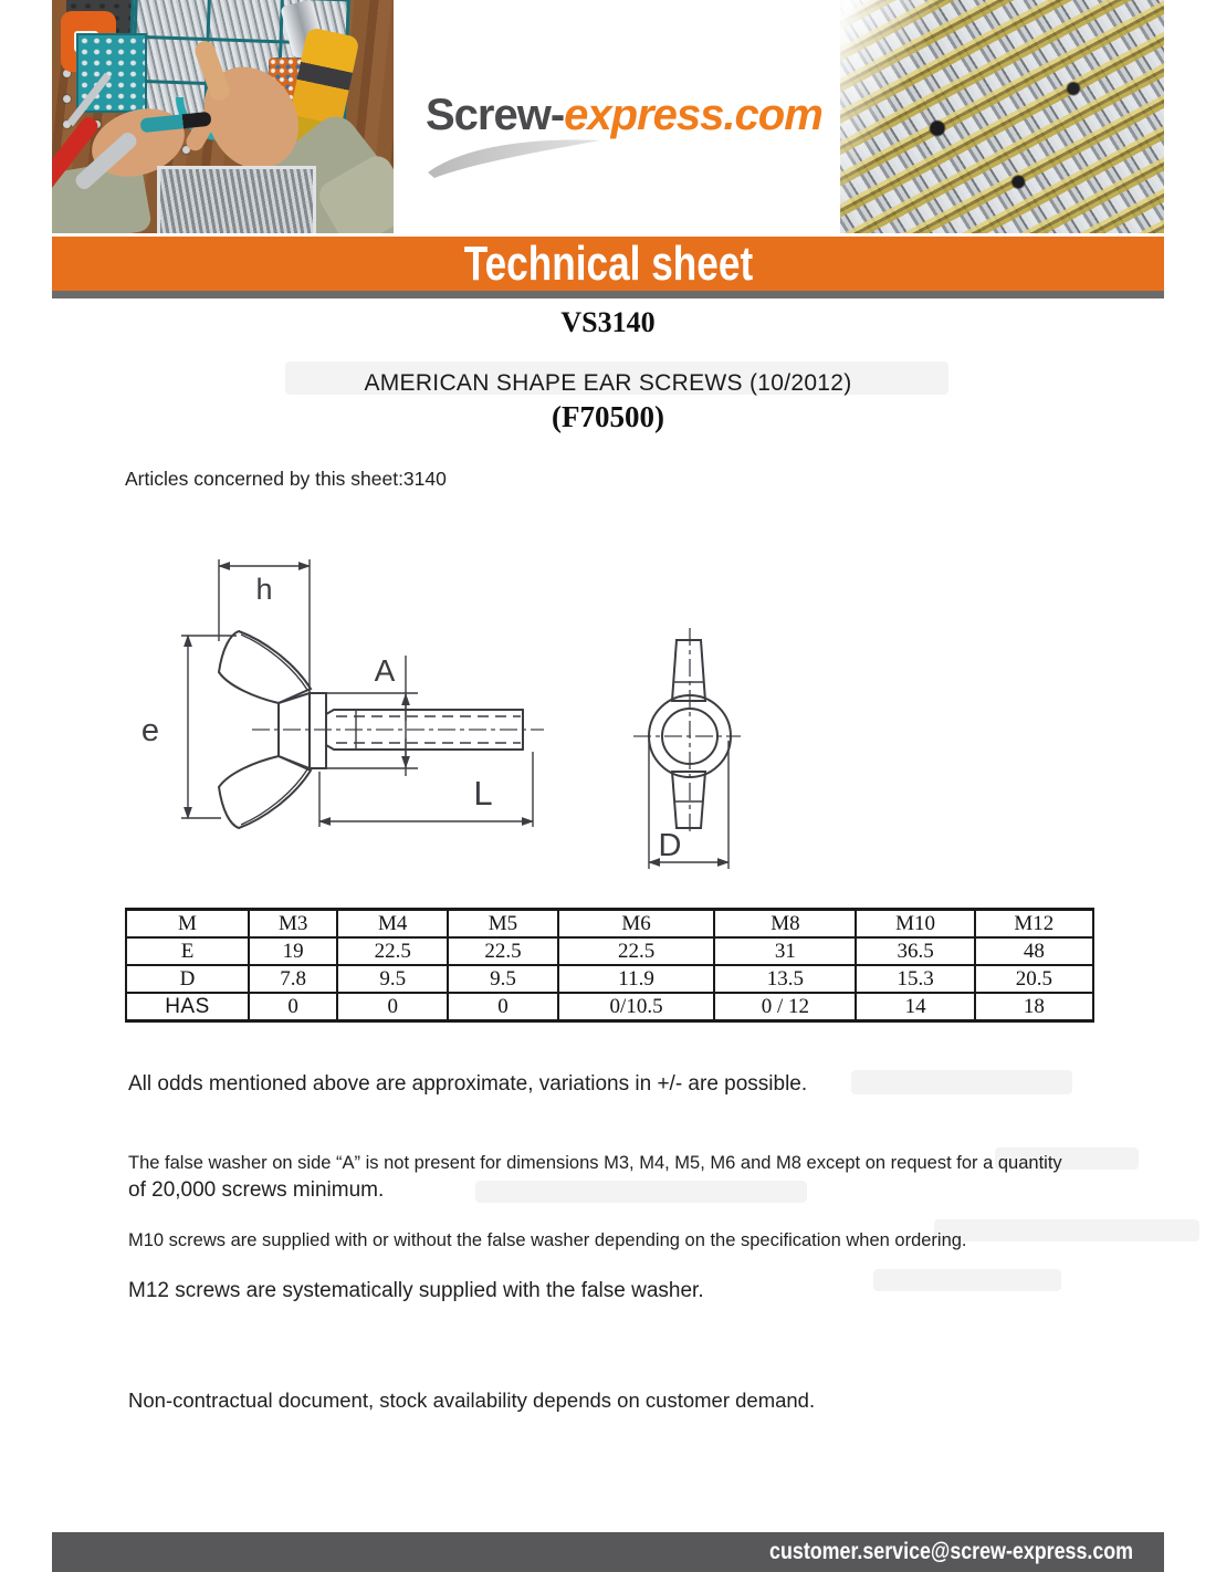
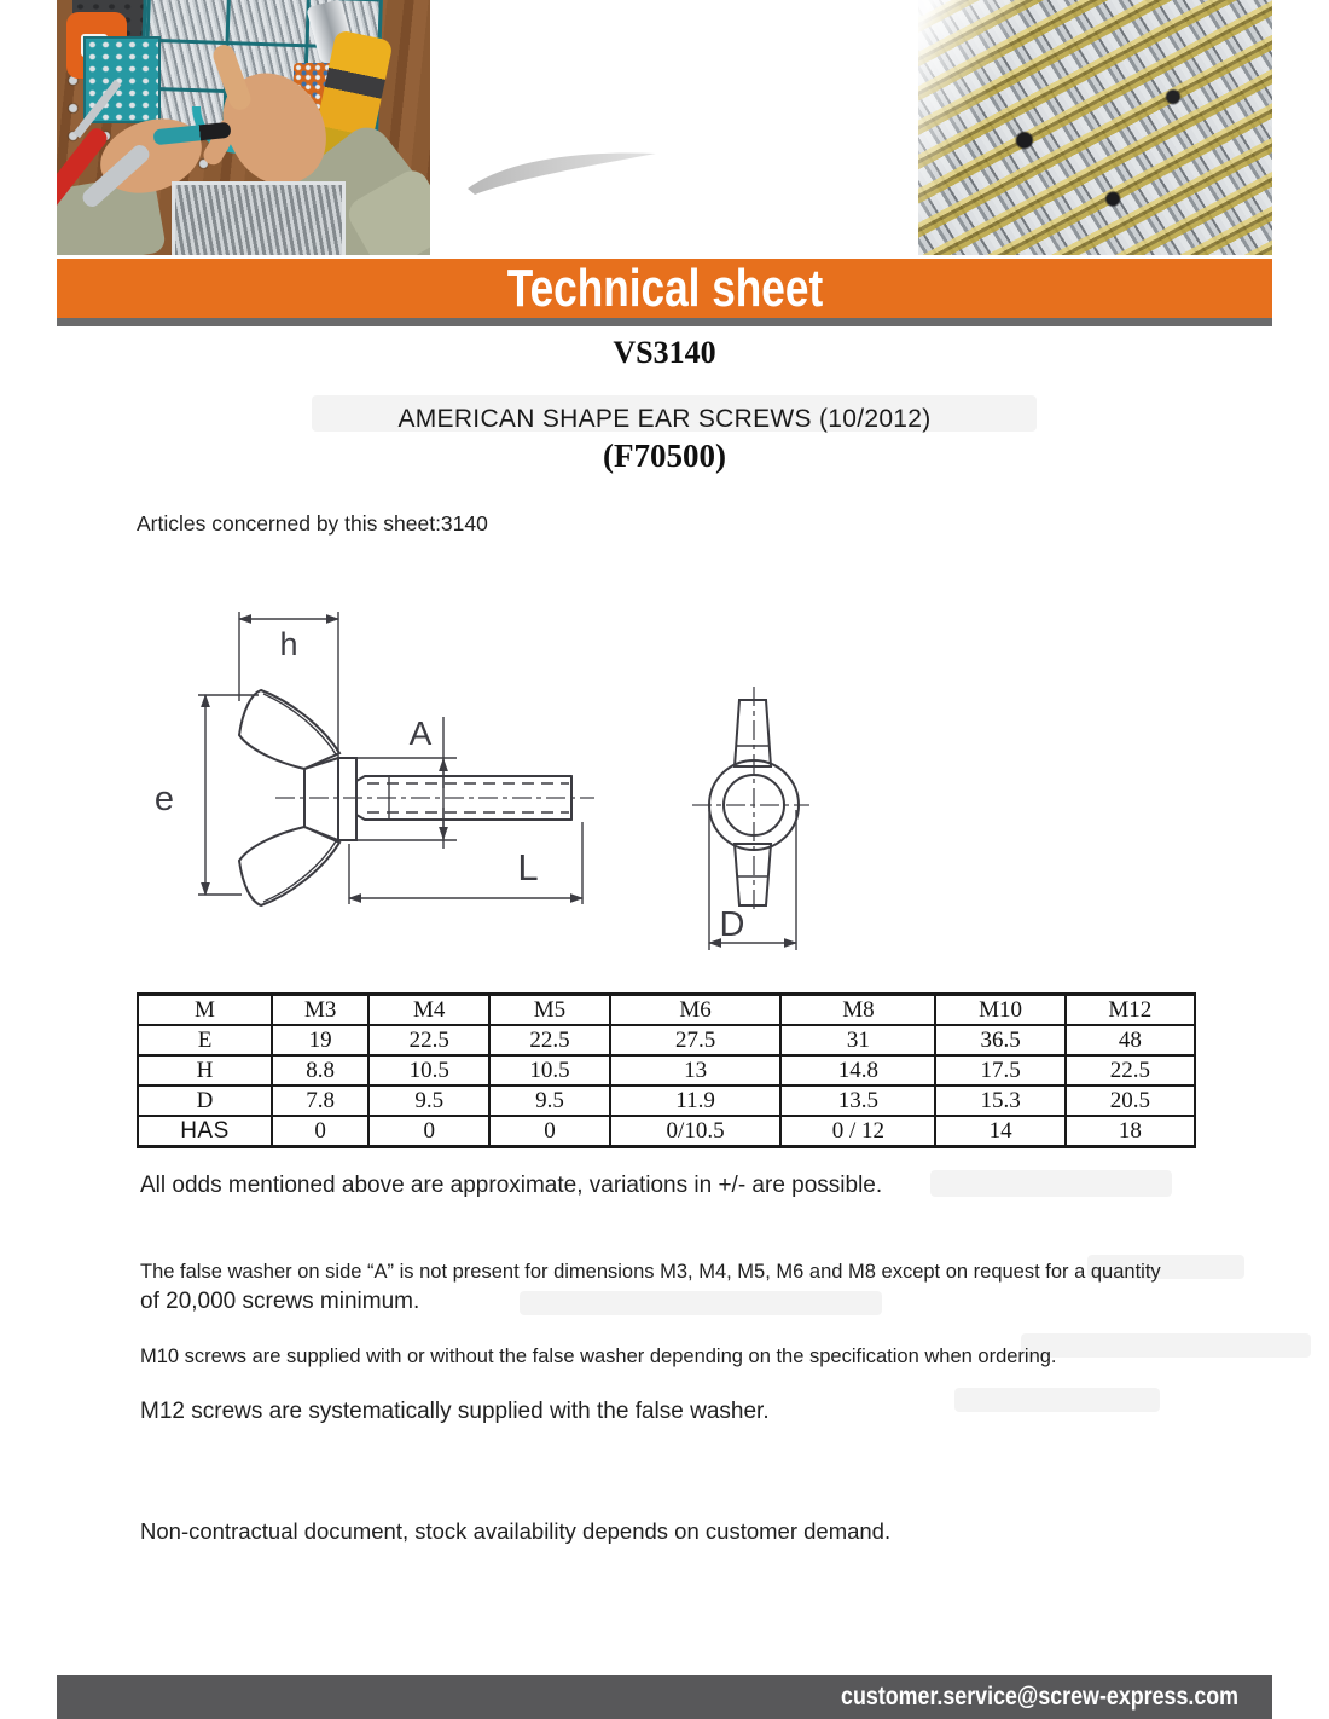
- Screw-express.com
  Technical sheet
  VS3140
  AMERICAN SHAPE EAR SCREWS (10/2012)
  (F70500)
  Articles concerned by this sheet:3140
  h
  e
  A
  L
  D
  M	M3	M4	M5	M6	M8	M10	M12
- E	19	22.5	22.5	22.5	31	36.5	48
+ E	19	22.5	22.5	27.5	31	36.5	48
+ H	8.8	10.5	10.5	13	14.8	17.5	22.5
  D	7.8	9.5	9.5	11.9	13.5	15.3	20.5
  HAS	0	0	0	0/10.5	0 / 12	14	18
  All odds mentioned above are approximate, variations in +/- are possible.
  The false washer on side “A” is not present for dimensions M3, M4, M5, M6 and M8 except on request for a quantity
  of 20,000 screws minimum.
  M10 screws are supplied with or without the false washer depending on the specification when ordering.
  M12 screws are systematically supplied with the false washer.
  Non-contractual document, stock availability depends on customer demand.
  customer.service@screw-express.com
